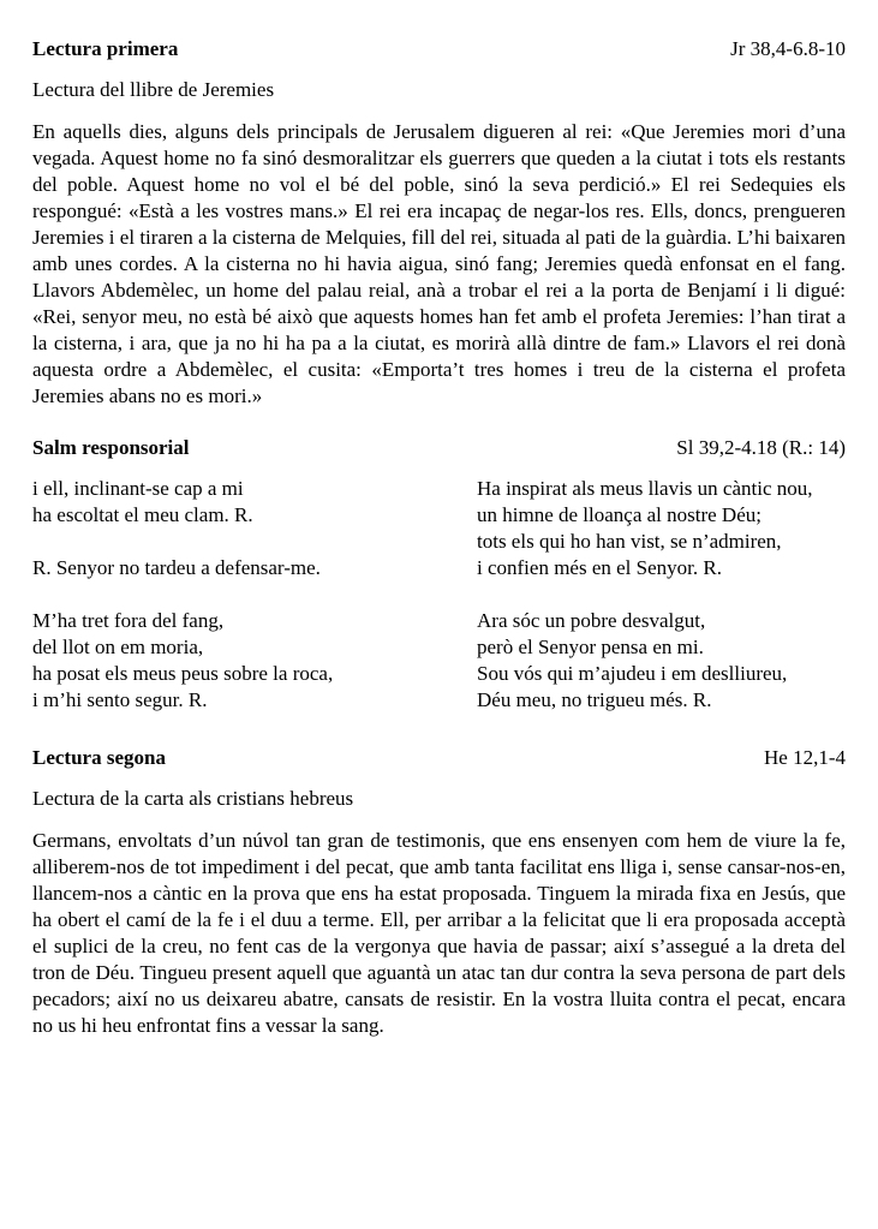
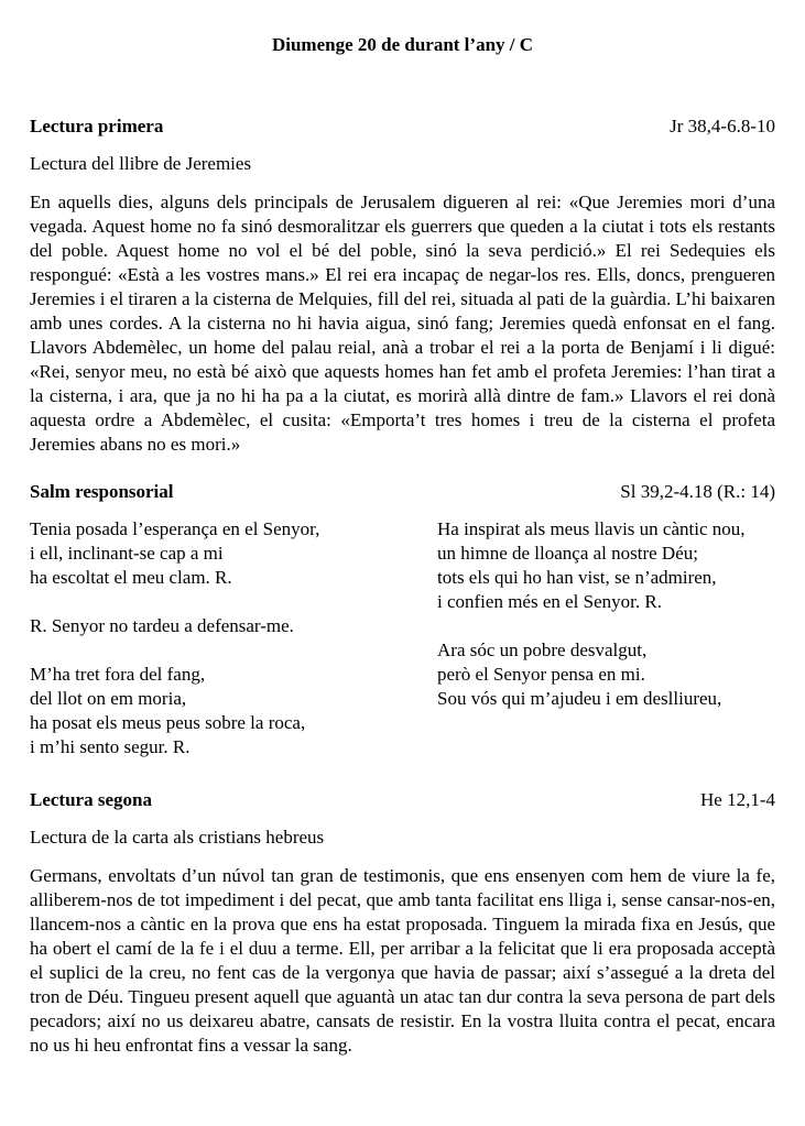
+ Diumenge 20 de durant l’any / C
  Lectura primera
  Jr 38,4-6.8-10
  Lectura del llibre de Jeremies
  En aquells dies, alguns dels principals de Jerusalem digueren al rei: «Que Jeremies mori d’una vegada. Aquest home no fa sinó desmoralitzar els guerrers que queden a la ciutat i tots els restants del poble. Aquest home no vol el bé del poble, sinó la seva perdició.» El rei Sedequies els respongué: «Està a les vostres mans.» El rei era incapaç de negar-los res. Ells, doncs, prengueren Jeremies i el tiraren a la cisterna de Melquies, fill del rei, situada al pati de la guàrdia. L’hi baixaren amb unes cordes. A la cisterna no hi havia aigua, sinó fang; Jeremies quedà enfonsat en el fang. Llavors Abdemèlec, un home del palau reial, anà a trobar el rei a la porta de Benjamí i li digué: «Rei, senyor meu, no està bé això que aquests homes han fet amb el profeta Jeremies: l’han tirat a la cisterna, i ara, que ja no hi ha pa a la ciutat, es morirà allà dintre de fam.» Llavors el rei donà aquesta ordre a Abdemèlec, el cusita: «Emporta’t tres homes i treu de la cisterna el profeta Jeremies abans no es mori.»
  Salm responsorial
  Sl 39,2-4.18 (R.: 14)
+ Tenia posada l’esperança en el Senyor,
  i ell, inclinant-se cap a mi
  ha escoltat el meu clam. R.
  R. Senyor no tardeu a defensar-me.
  M’ha tret fora del fang,
  del llot on em moria,
  ha posat els meus peus sobre la roca,
  i m’hi sento segur. R.
  Ha inspirat als meus llavis un càntic nou,
  un himne de lloança al nostre Déu;
  tots els qui ho han vist, se n’admiren,
  i confien més en el Senyor. R.
  Ara sóc un pobre desvalgut,
  però el Senyor pensa en mi.
  Sou vós qui m’ajudeu i em deslliureu,
- Déu meu, no trigueu més. R.
  Lectura segona
  He 12,1-4
  Lectura de la carta als cristians hebreus
  Germans, envoltats d’un núvol tan gran de testimonis, que ens ensenyen com hem de viure la fe, alliberem-nos de tot impediment i del pecat, que amb tanta facilitat ens lliga i, sense cansar-nos-en, llancem-nos a càntic en la prova que ens ha estat proposada. Tinguem la mirada fixa en Jesús, que ha obert el camí de la fe i el duu a terme. Ell, per arribar a la felicitat que li era proposada acceptà el suplici de la creu, no fent cas de la vergonya que havia de passar; així s’assegué a la dreta del tron de Déu. Tingueu present aquell que aguantà un atac tan dur contra la seva persona de part dels pecadors; així no us deixareu abatre, cansats de resistir. En la vostra lluita contra el pecat, encara no us hi heu enfrontat fins a vessar la sang.
